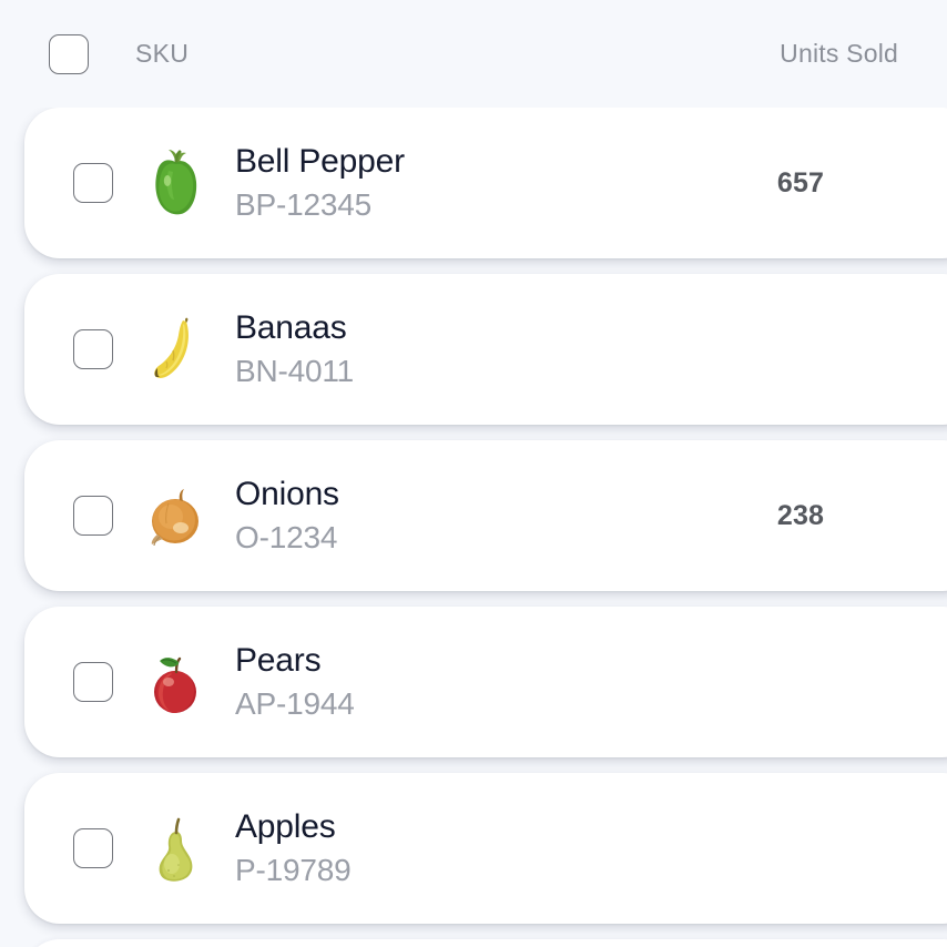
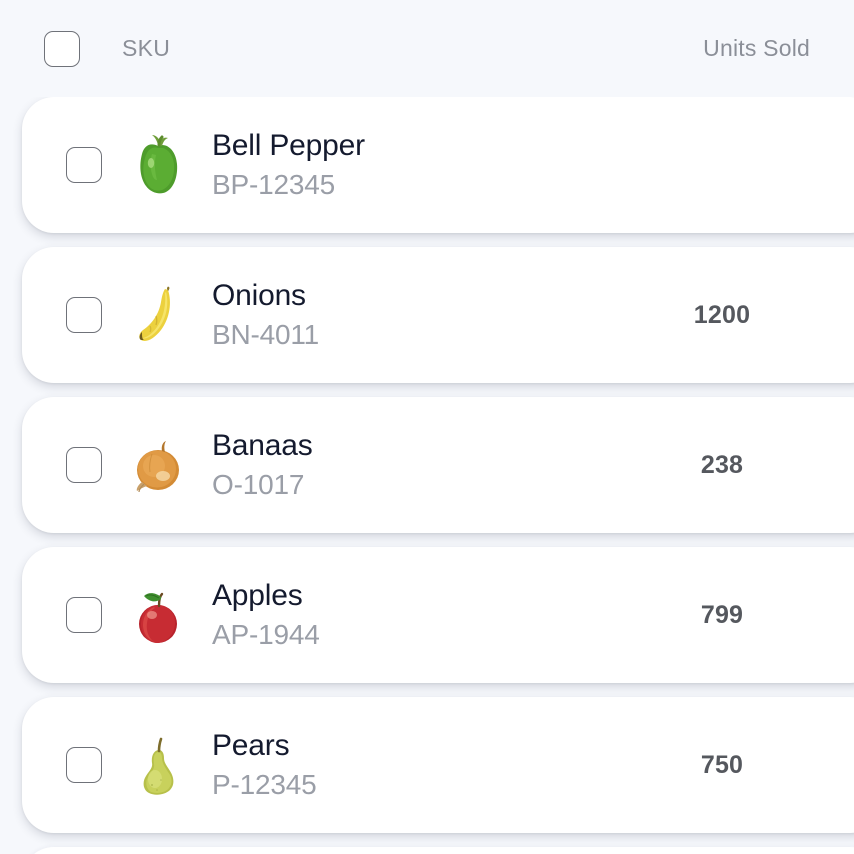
  SKU
  Units Sold
  Bell Pepper
  BP-12345
- 657
- Banaas
+ Onions
  BN-4011
+ 1200
- Onions
+ Banaas
- O-1234
+ O-1017
  238
- Pears
+ Apples
  AP-1944
+ 799
- Apples
+ Pears
- P-19789
+ P-12345
+ 750
